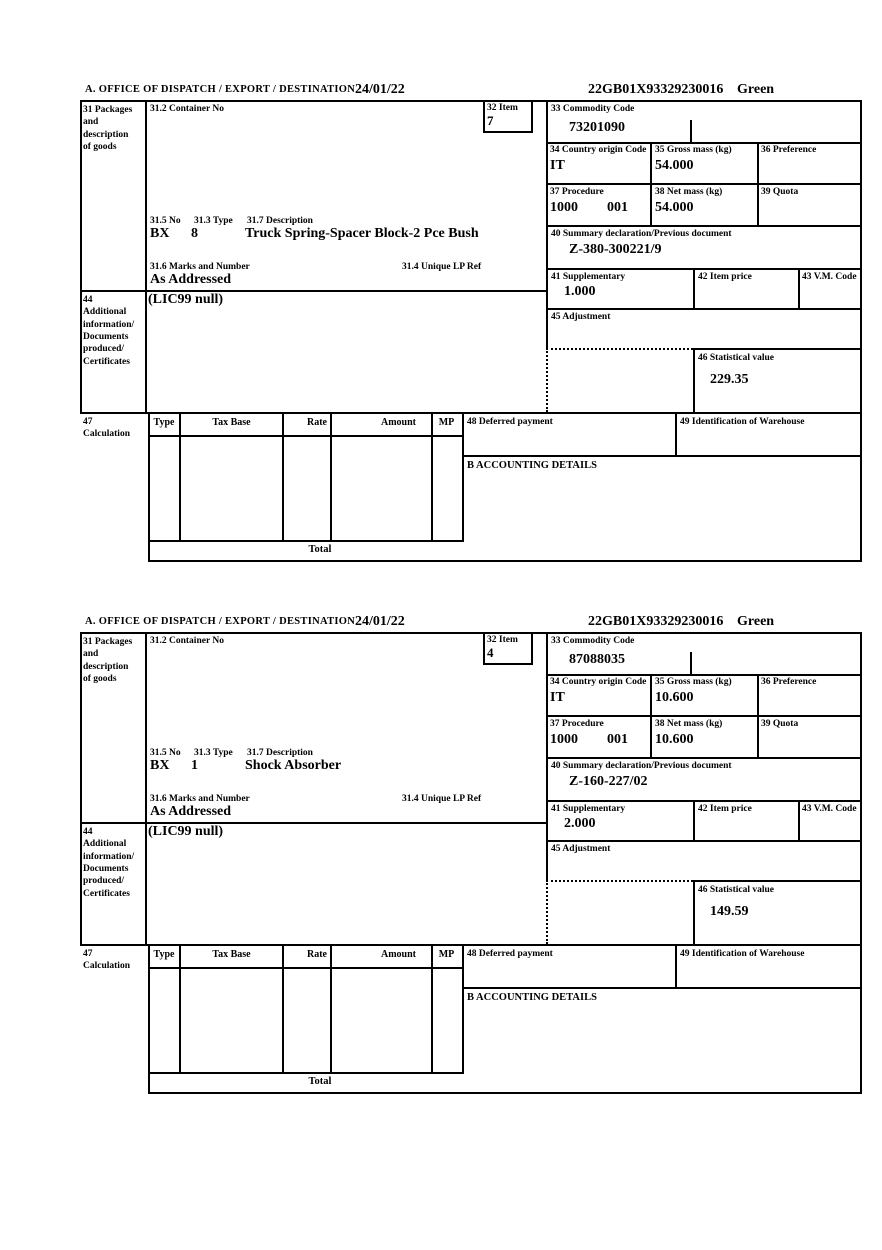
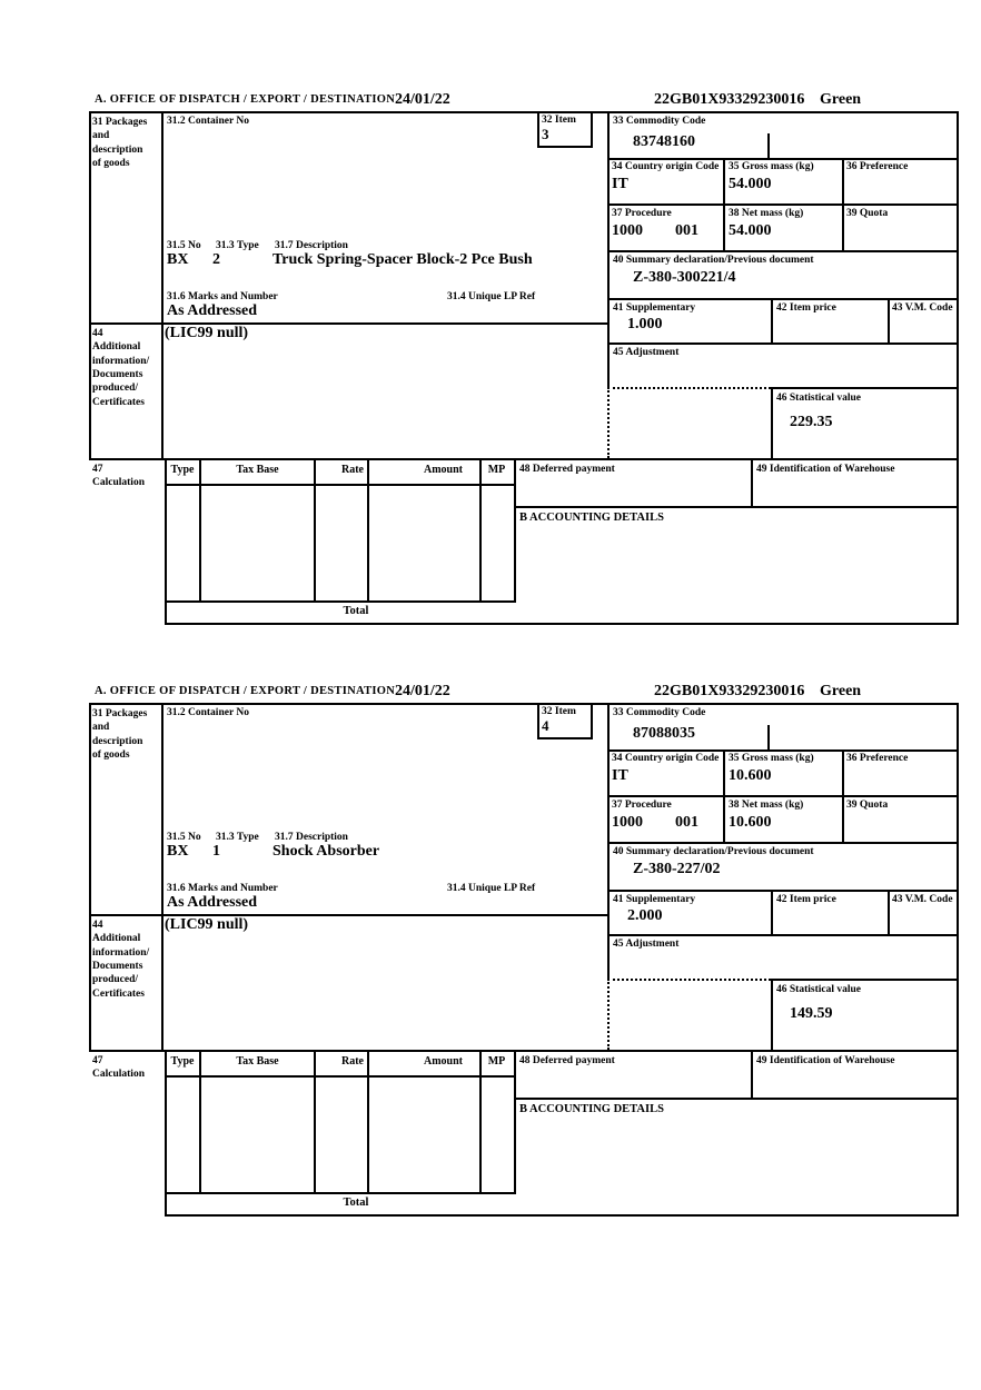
  A. OFFICE OF DISPATCH / EXPORT / DESTINATION
  24/01/22
  22GB01X93329230016
  Green
  31 Packages
  and
  description
  of goods
  31.2 Container No
  32 Item
- 7
+ 3
  33 Commodity Code
- 73201090
+ 83748160
  34 Country origin Code
  IT
  35 Gross mass (kg)
  54.000
  36 Preference
  37 Procedure
  1000
  001
  38 Net mass (kg)
  54.000
  39 Quota
  31.5 No
  31.3 Type
  31.7 Description
  BX
- 8
+ 2
  Truck Spring-Spacer Block-2 Pce Bush
  31.6 Marks and Number
  31.4 Unique LP Ref
  As Addressed
  40 Summary declaration/Previous document
- Z-380-300221/9
+ Z-380-300221/4
  41 Supplementary
  1.000
  42 Item price
  43 V.M. Code
  45 Adjustment
  44
  Additional
  information/
  Documents
  produced/
  Certificates
  (LIC99 null)
  46 Statistical value
  229.35
  47
  Calculation
  Type
  Tax Base
  Rate
  Amount
  MP
  Total
  48 Deferred payment
  49 Identification of Warehouse
  B ACCOUNTING DETAILS
  A. OFFICE OF DISPATCH / EXPORT / DESTINATION
  24/01/22
  22GB01X93329230016
  Green
  31 Packages
  and
  description
  of goods
  31.2 Container No
  32 Item
  4
  33 Commodity Code
  87088035
  34 Country origin Code
  IT
  35 Gross mass (kg)
  10.600
  36 Preference
  37 Procedure
  1000
  001
  38 Net mass (kg)
  10.600
  39 Quota
  31.5 No
  31.3 Type
  31.7 Description
  BX
  1
  Shock Absorber
  31.6 Marks and Number
  31.4 Unique LP Ref
  As Addressed
  40 Summary declaration/Previous document
- Z-160-227/02
+ Z-380-227/02
  41 Supplementary
  2.000
  42 Item price
  43 V.M. Code
  45 Adjustment
  44
  Additional
  information/
  Documents
  produced/
  Certificates
  (LIC99 null)
  46 Statistical value
  149.59
  47
  Calculation
  Type
  Tax Base
  Rate
  Amount
  MP
  Total
  48 Deferred payment
  49 Identification of Warehouse
  B ACCOUNTING DETAILS
